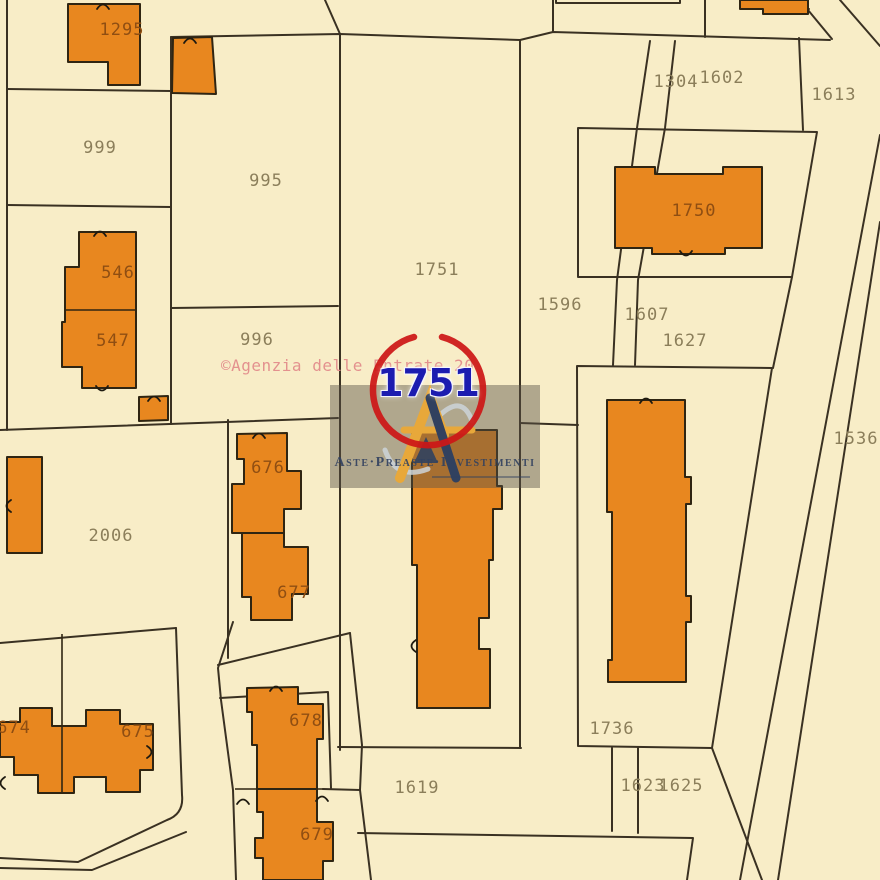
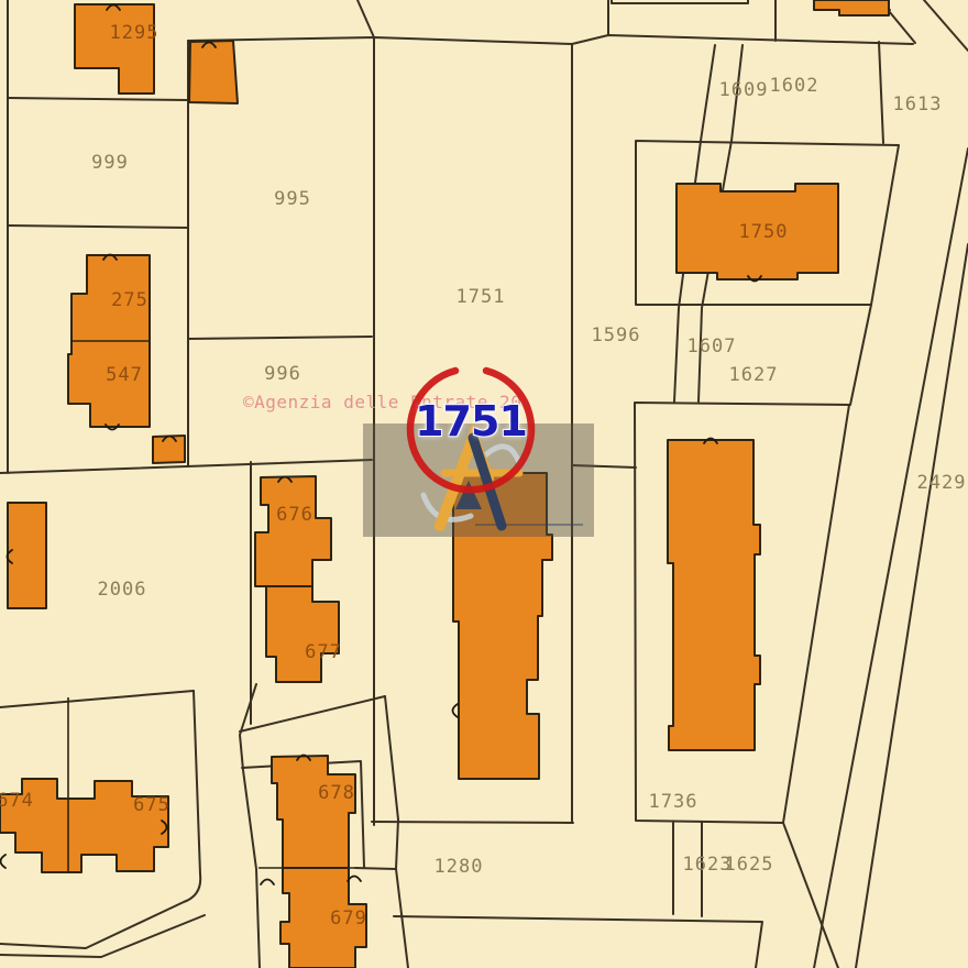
  999
  995
  996
  2006
  1751
  1596
  1607
  1627
- 1304
+ 1609
  1602
  1613
- 1536
+ 2429
  1736
- 1619
+ 1280
  1623
  1625
  1295
- 546
+ 275
  547
  676
  677
  674
  675
  678
  679
  1750
  ©Agenzia dellentrate 20
- Aste·Preaste·Investimenti
  1751
